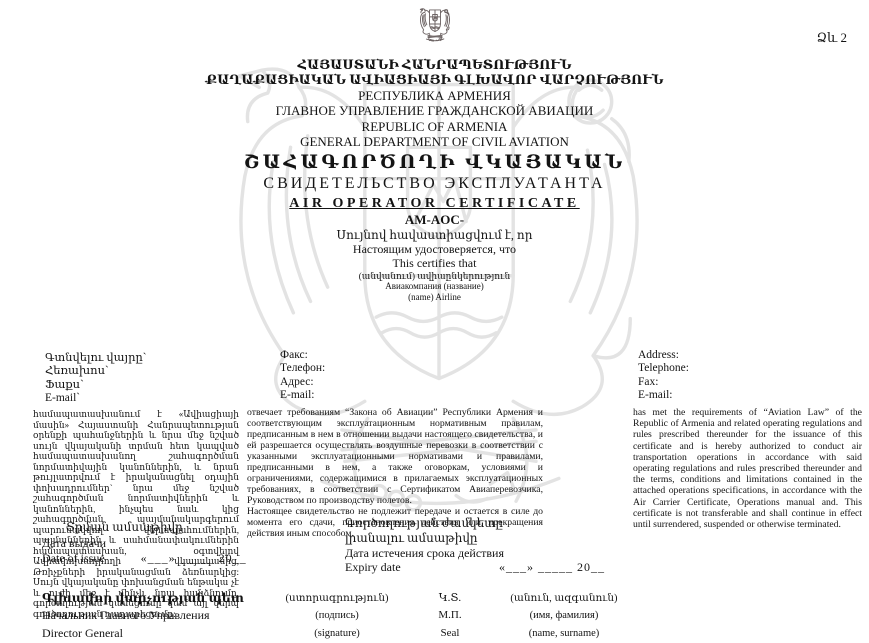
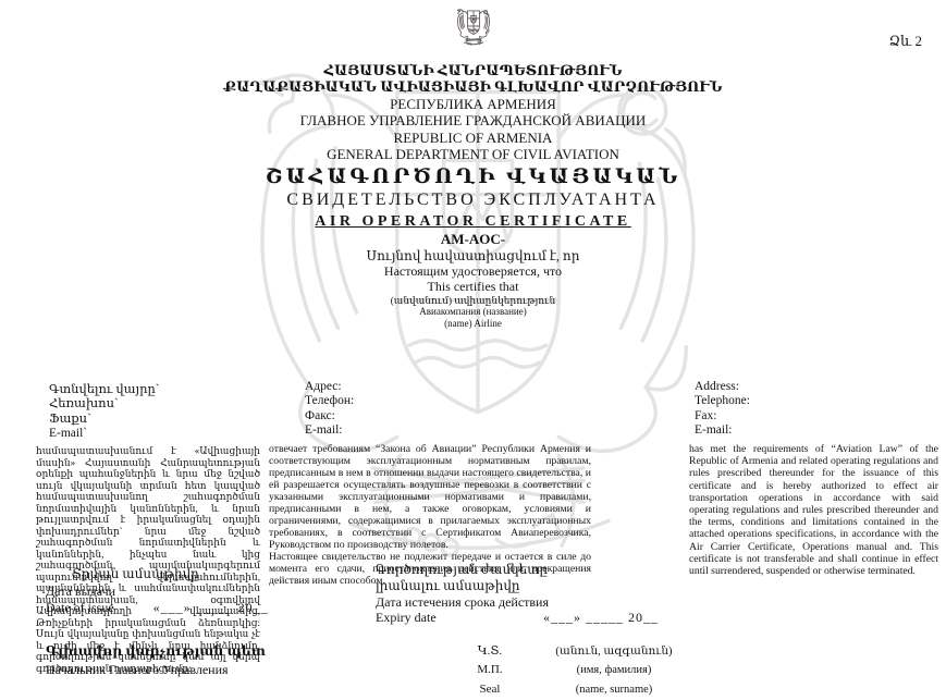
  Ձև 2
  ՀԱՅԱՍՏԱՆԻ ՀԱՆՐԱՊԵՏՈՒԹՅՈՒՆ
  ՔԱՂԱՔԱՑԻԱԿԱՆ ԱՎԻԱՑԻԱՅԻ ԳԼԽԱՎՈՐ ՎԱՐՉՈՒԹՅՈՒՆ
  РЕСПУБЛИКА АРМЕНИЯ
  ГЛАВНОЕ УПРАВЛЕНИЕ ГРАЖДАНСКОЙ АВИАЦИИ
  REPUBLIC OF ARMENIA
  GENERAL DEPARTMENT OF CIVIL AVIATION
  ՇԱՀԱԳՈՐԾՈՂԻ ՎԿԱՅԱԿԱՆ
  СВИДЕТЕЛЬСТВО ЭКСПЛУАТАНТА
  AIR OPERATOR CERTIFICATE
  AM-AOC-
  Սույնով հավաստիացվում է, որ
  Настоящим удостоверяется, что
  This certifies that
  (անվանում) ավիաընկերություն
  Авиакомпания (название)
  (name) Airline
  Գտնվելու վայրը`
  Հեռախոս`
  Ֆաքս`
  E-mail`
- Факс:
+ Адрес:
  Телефон:
- Адрес:
+ Факс:
  E-mail:
  Address:
  Telephone:
  Fax:
  E-mail:
  համապատասխանում է «Ավիացիայի մասին» Հայաստանի Հանրապետության օրենքի պահանջներին և նրա մեջ նշված սույն վկայականի տրման հետ կապված համապատասխանող շահագործման նորմատիվային կանոններին, և նրան թույլատրվում է իրականացնել օդային փոխադրումներ` նրա մեջ նշված շահագործման նորմատիվներին և կանոններին, ինչպես նաև կից շահագործման պայմանակարգերում պարունակվող վերապահումներին, պայմաններին և սահմանափակումներին համապատասխան, օգտվելով Ավիափոխադրողի վկայականից, Թռիչքների իրականացման ձեռնարկից: Սույն վկայականը փոխանցման ենթակա չէ և ուժի մեջ է մինչև նրա հանձնումը, գործողության կասեցումը կամ այլ կերպ գործողության դադարեցումը:
  отвечает требованиям “Закона об Авиации” Республики Армения и соответствующим эксплуатационным нормативным правилам, предписанным в нем в отношении выдачи настоящего свидетельства, и ей разрешается осуществлять воздушные перевозки в соответствии с указанными эксплуатационными нормативами и правилами, предписанными в нем, а также оговоркам, условиями и ограничениями, содержащимися в прилагаемых эксплуатационных требованиях, в соответствии с Сертификатом Авиаперевозчика, Руководством по производству полетов.
  Настоящее свидетельство не подлежит передаче и остается в силе до момента его сдачи, приостановления действия или прекращения действия иным способом.
- has met the requirements of “Aviation Law” of the Republic of Armenia and related operating regulations and rules prescribed thereunder for the issuance of this certificate and is hereby authorized to conduct air transportation operations in accordance with said operating regulations and rules prescribed thereunder and the terms, conditions and limitations contained in the attached operations specifications, in accordance with the Air Carrier Certificate, Operations manual and. This certificate is not transferable and shall continue in effect until surrendered, suspended or otherwise terminated.
+ has met the requirements of “Aviation Law” of the Republic of Armenia and related operating regulations and rules prescribed thereunder for the issuance of this certificate and is hereby authorized to effect air transportation operations in accordance with said operating regulations and rules prescribed thereunder and the terms, conditions and limitations contained in the attached operations specifications, in accordance with the Air Carrier Certificate, Operations manual and. This certificate is not transferable and shall continue in effect until surrendered, suspended or otherwise terminated.
  Տրման ամսաթիվը
  Дата выдачи
  Date of issue
  «___» _____ 20__
  Գործողության ժամկետը
  լրանալու ամսաթիվը
  Дата истечения срока действия
  Expiry date
  «___» _____ 20__
  Գլխավոր վարչության պետ
  Начальник Главного Управления
- Director General
- (ստորագրություն)
- (подпись)
- (signature)
  Կ.Տ.
  М.П.
  Seal
  (անուն, ազգանուն)
  (имя, фамилия)
  (name, surname)
